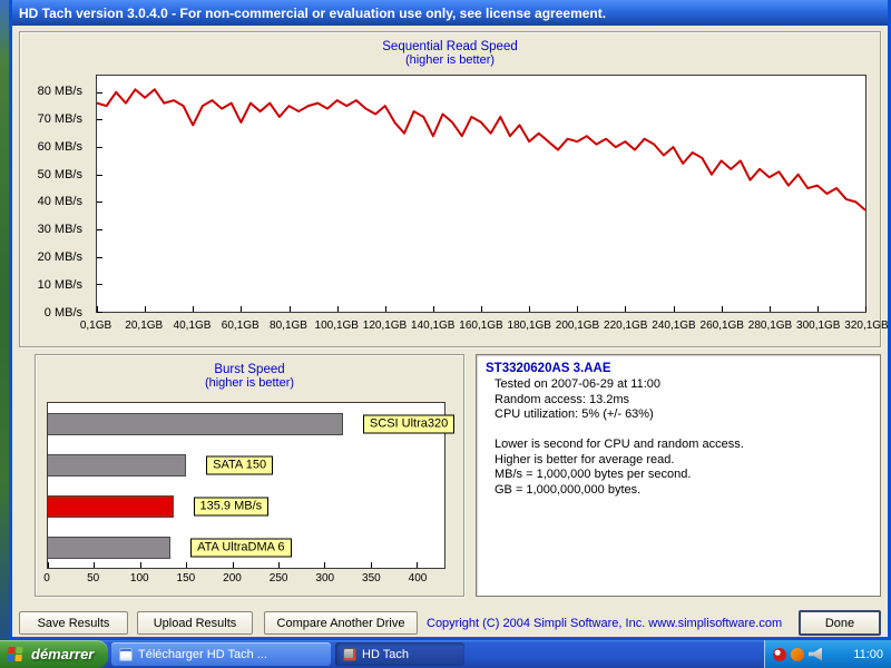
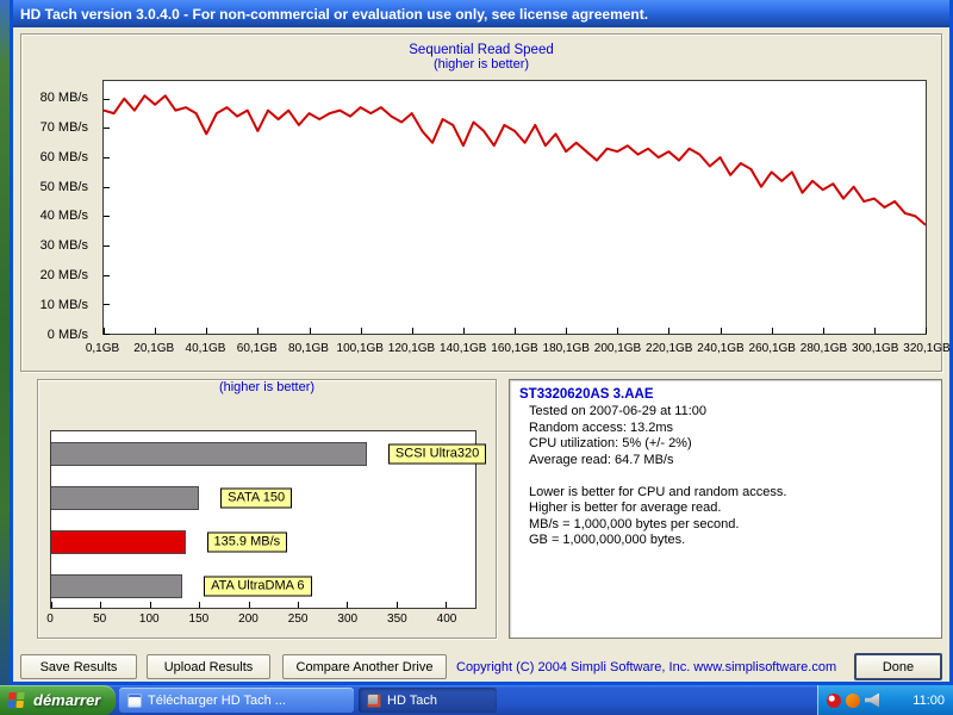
  HD Tach version 3.0.4.0 - For non-commercial or evaluation use only, see license agreement.
  Sequential Read Speed
  (higher is better)
  80 MB/s
  70 MB/s
  60 MB/s
  50 MB/s
  40 MB/s
  30 MB/s
  20 MB/s
  10 MB/s
  0 MB/s
  0,1GB
  20,1GB
  40,1GB
  60,1GB
  80,1GB
  100,1GB
  120,1GB
  140,1GB
  160,1GB
  180,1GB
  200,1GB
  220,1GB
  240,1GB
  260,1GB
  280,1GB
  300,1GB
  320,1GB
- Burst Speed
  (higher is better)
  SCSI Ultra320
  SATA 150
  135.9 MB/s
  ATA UltraDMA 6
  0
  50
  100
  150
  200
  250
  300
  350
  400
  ST3320620AS 3.AAE
  Tested on 2007-06-29 at 11:00
  Random access: 13.2ms
- CPU utilization: 5% (+/- 63%)
+ CPU utilization: 5% (+/- 2%)
+ Average read: 64.7 MB/s
- Lower is second for CPU and random access.
+ Lower is better for CPU and random access.
  Higher is better for average read.
  MB/s = 1,000,000 bytes per second.
  GB = 1,000,000,000 bytes.
  Save Results
  Upload Results
  Compare Another Drive
  Copyright (C) 2004 Simpli Software, Inc. www.simplisoftware.com
  Done
  démarrer
  Télécharger HD Tach ...
  HD Tach
  11:00
